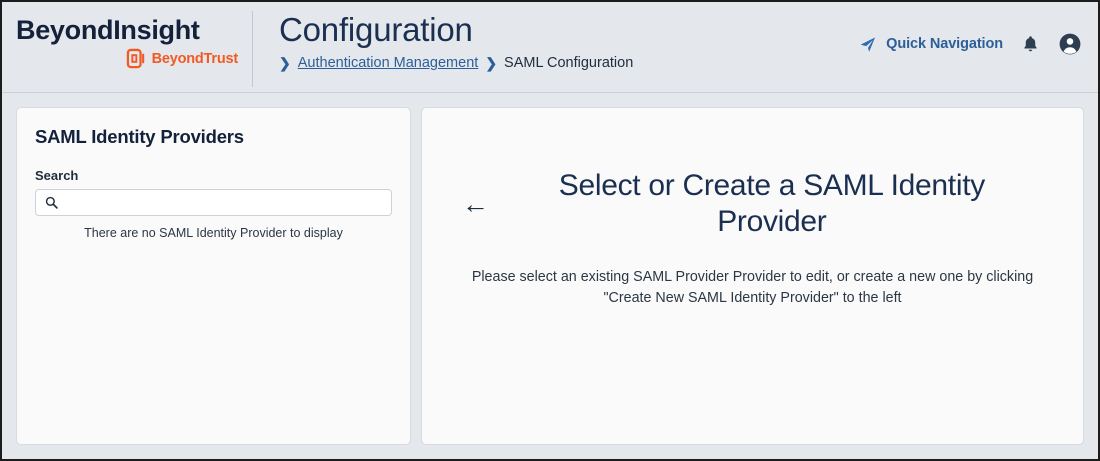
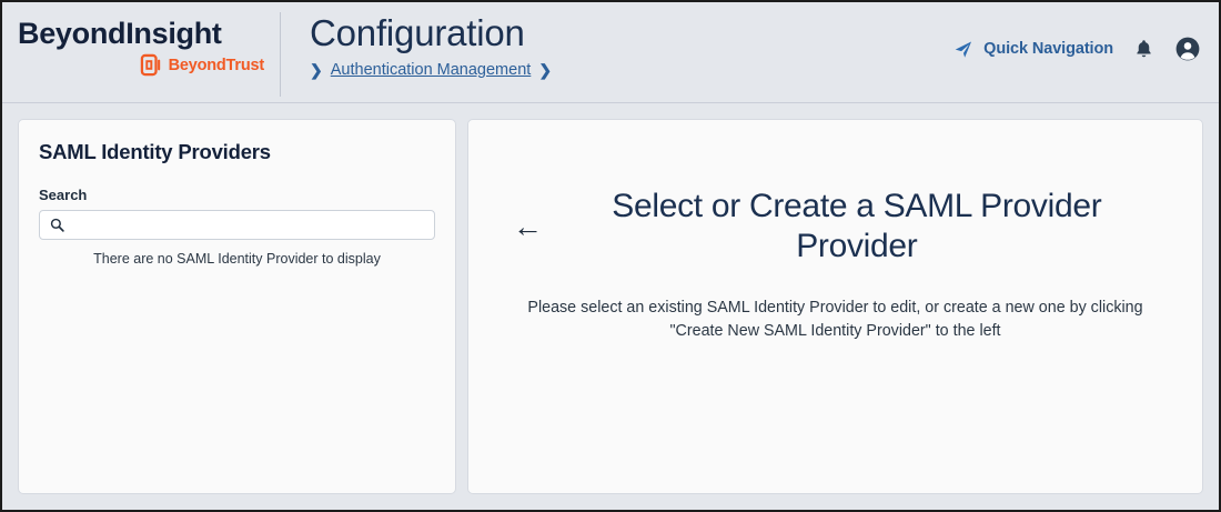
  BeyondInsight
  BeyondTrust
  Configuration
  ❯
  Authentication Management
  ❯
- SAML Configuration
  Quick Navigation
  SAML Identity Providers
  Search
  There are no SAML Identity Provider to display
  ←
- Select or Create a SAML Identity Provider
+ Select or Create a SAML Provider Provider
- Please select an existing SAML Provider Provider to edit, or create a new one by clicking "Create New SAML Identity Provider" to the left
+ Please select an existing SAML Identity Provider to edit, or create a new one by clicking "Create New SAML Identity Provider" to the left
